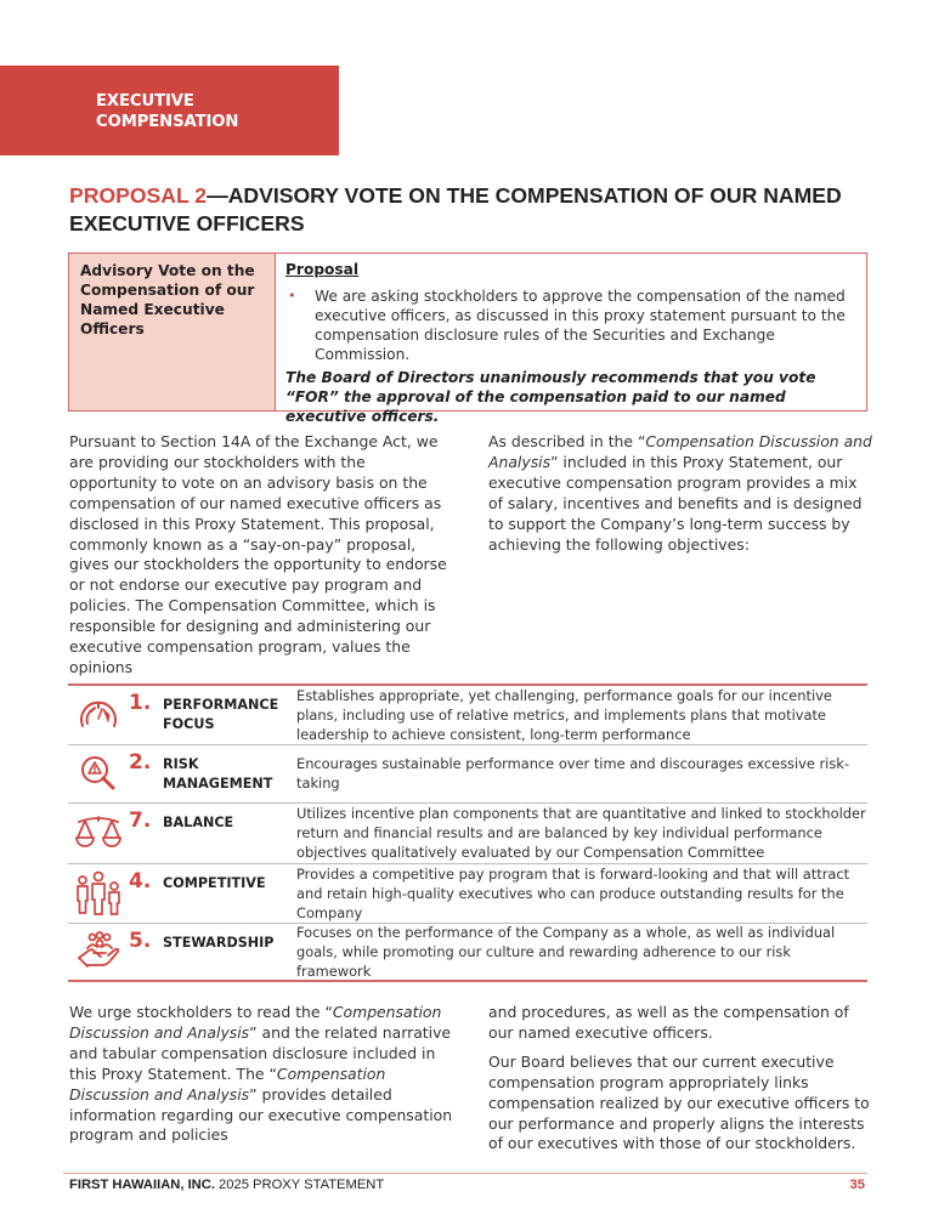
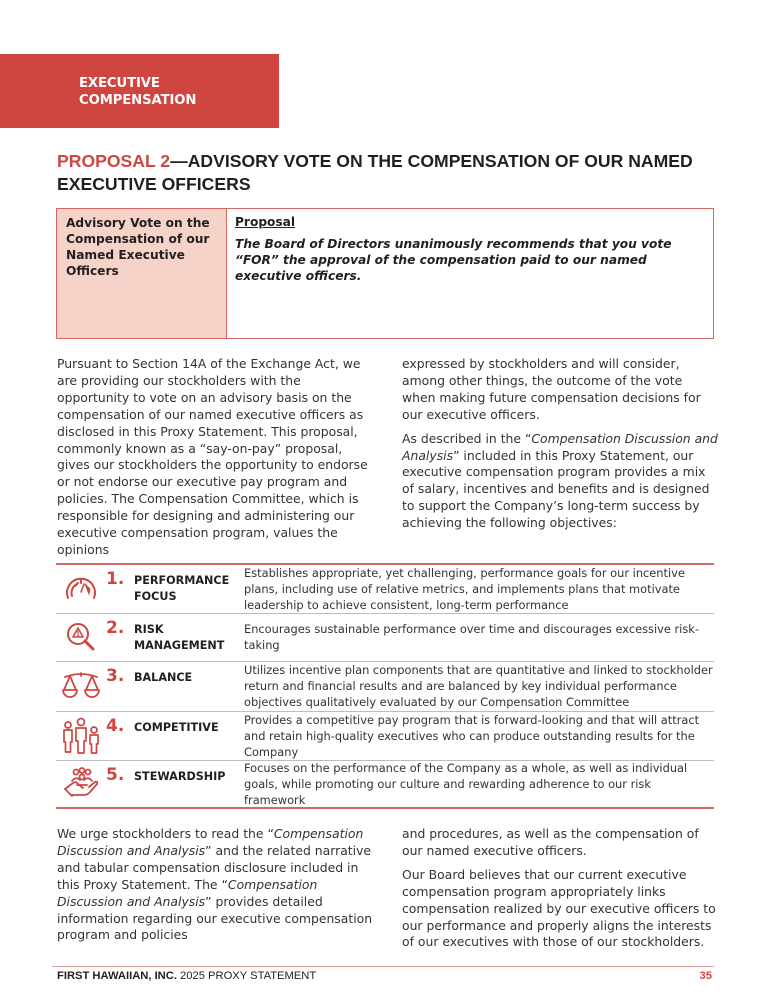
  EXECUTIVE
  COMPENSATION
  PROPOSAL 2—ADVISORY VOTE ON THE COMPENSATION OF OUR NAMED EXECUTIVE OFFICERS
  Advisory Vote on the Compensation of our Named Executive Officers
  Proposal
- •
- We are asking stockholders to approve the compensation of the named executive officers, as discussed in this proxy statement pursuant to the compensation disclosure rules of the Securities and Exchange Commission.
  The Board of Directors unanimously recommends that you vote “FOR” the approval of the compensation paid to our named executive officers.
  Pursuant to Section 14A of the Exchange Act, we are providing our stockholders with the opportunity to vote on an advisory basis on the compensation of our named executive officers as disclosed in this Proxy Statement. This proposal, commonly known as a “say-on-pay” proposal, gives our stockholders the opportunity to endorse or not endorse our executive pay program and policies. The Compensation Committee, which is responsible for designing and administering our executive compensation program, values the opinions
+ expressed by stockholders and will consider, among other things, the outcome of the vote when making future compensation decisions for our executive officers.
  As described in the “Compensation Discussion and Analysis” included in this Proxy Statement, our executive compensation program provides a mix of salary, incentives and benefits and is designed to support the Company’s long-term success by achieving the following objectives:
  1.
  PERFORMANCE FOCUS
  Establishes appropriate, yet challenging, performance goals for our incentive plans, including use of relative metrics, and implements plans that motivate leadership to achieve consistent, long-term performance
  2.
  RISK MANAGEMENT
  Encourages sustainable performance over time and discourages excessive risk-taking
- 7.
+ 3.
  BALANCE
  Utilizes incentive plan components that are quantitative and linked to stockholder return and financial results and are balanced by key individual performance objectives qualitatively evaluated by our Compensation Committee
  4.
  COMPETITIVE
  Provides a competitive pay program that is forward-looking and that will attract and retain high-quality executives who can produce outstanding results for the Company
  5.
  STEWARDSHIP
  Focuses on the performance of the Company as a whole, as well as individual goals, while promoting our culture and rewarding adherence to our risk framework
  We urge stockholders to read the “Compensation Discussion and Analysis” and the related narrative and tabular compensation disclosure included in this Proxy Statement. The “Compensation Discussion and Analysis” provides detailed information regarding our executive compensation program and policies
  and procedures, as well as the compensation of our named executive officers.
  Our Board believes that our current executive compensation program appropriately links compensation realized by our executive officers to our performance and properly aligns the interests of our executives with those of our stockholders.
  FIRST HAWAIIAN, INC. 2025 PROXY STATEMENT
  35
